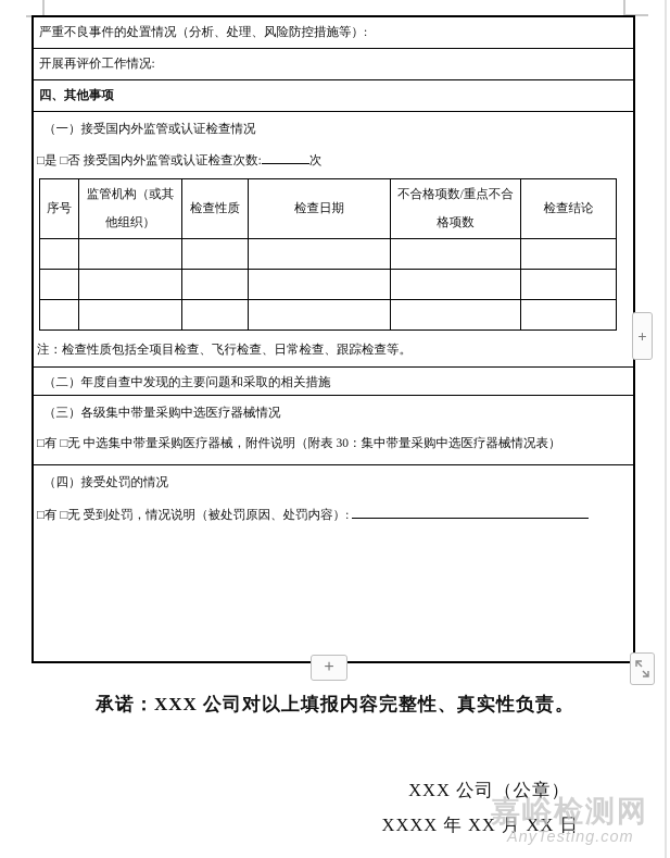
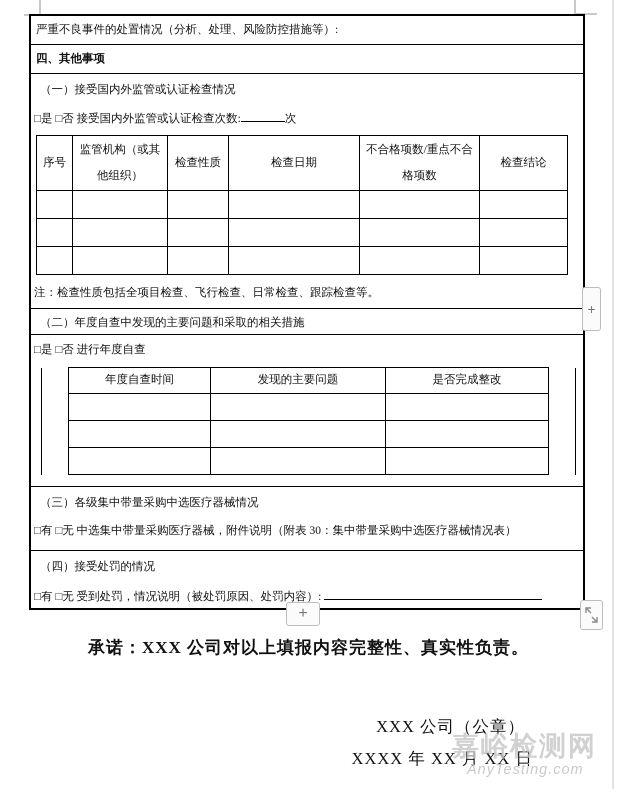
  严重不良事件的处置情况（分析、处理、风险防控措施等）:
- 开展再评价工作情况:
  四、其他事项
  （一）接受国内外监管或认证检查情况
  □是 □否 接受国内外监管或认证检查次数: 次
  序号	监管机构（或其他组织）	检查性质	检查日期	不合格项数/重点不合格项数	检查结论
  注：检查性质包括全项目检查、飞行检查、日常检查、跟踪检查等。
  （二）年度自查中发现的主要问题和采取的相关措施
+ □是 □否 进行年度自查
+ 	年度自查时间	发现的主要问题	是否完成整改
  （三）各级集中带量采购中选医疗器械情况
  □有 □无 中选集中带量采购医疗器械，附件说明（附表 30：集中带量采购中选医疗器械情况表）
  （四）接受处罚的情况
  □有 □无 受到处罚，情况说明（被处罚原因、处罚内容）:
  +
  +
  承诺：XXX 公司对以上填报内容完整性、真实性负责。
  XXX 公司（公章）
  XXXX 年 XX 月 XX 日
  嘉峪检测网
  AnyTesting.com
